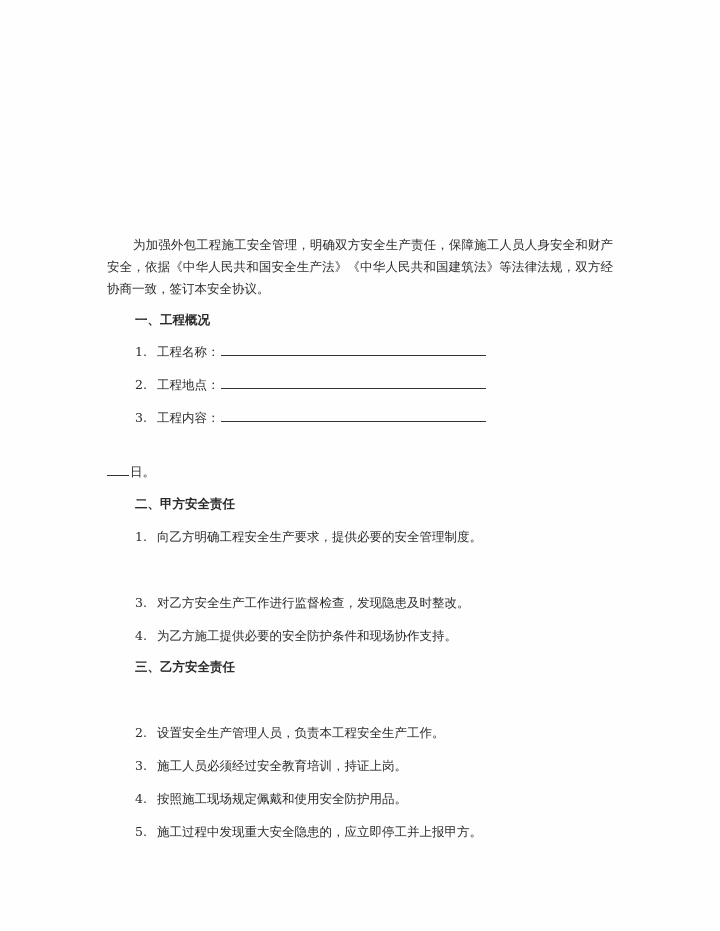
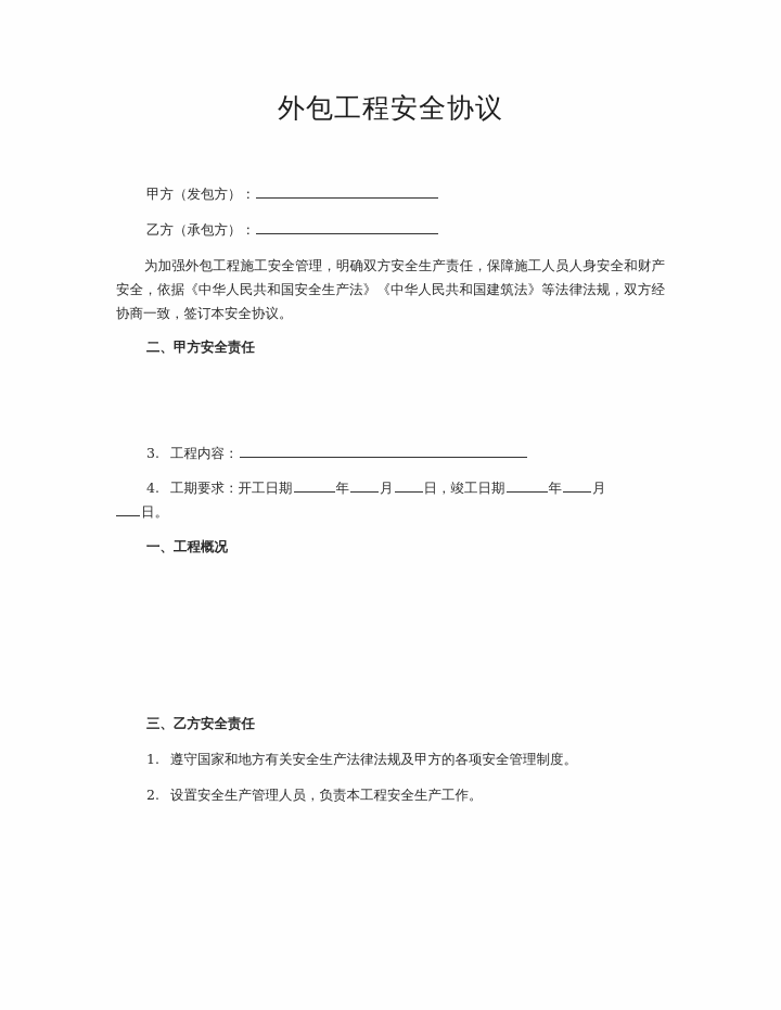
+ 外包工程安全协议
+ 甲方（发包方）：
+ 乙方（承包方）：
  为加强外包工程施工安全管理，明确双方安全生产责任，保障施工人员人身安全和财产安全，依据《中华人民共和国安全生产法》《中华人民共和国建筑法》等法律法规，双方经协商一致，签订本安全协议。
- 一、工程概况
+ 二、甲方安全责任
- 1. 工程名称：
- 2. 工程地点：
  3. 工程内容：
+ 4. 工期要求：开工日期 年 月 日，竣工日期 年 月
  日。
- 二、甲方安全责任
+ 一、工程概况
- 1. 向乙方明确工程安全生产要求，提供必要的安全管理制度。
- 3. 对乙方安全生产工作进行监督检查，发现隐患及时整改。
- 4. 为乙方施工提供必要的安全防护条件和现场协作支持。
  三、乙方安全责任
+ 1. 遵守国家和地方有关安全生产法律法规及甲方的各项安全管理制度。
  2. 设置安全生产管理人员，负责本工程安全生产工作。
- 3. 施工人员必须经过安全教育培训，持证上岗。
- 4. 按照施工现场规定佩戴和使用安全防护用品。
- 5. 施工过程中发现重大安全隐患的，应立即停工并上报甲方。
